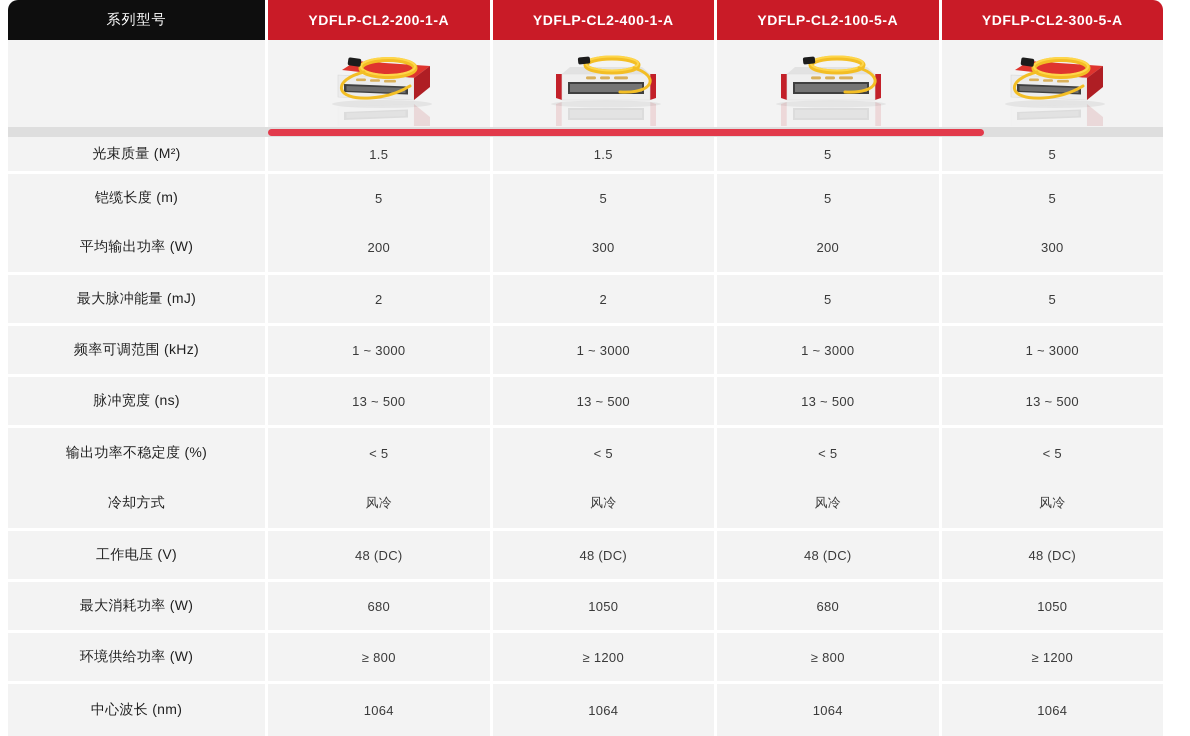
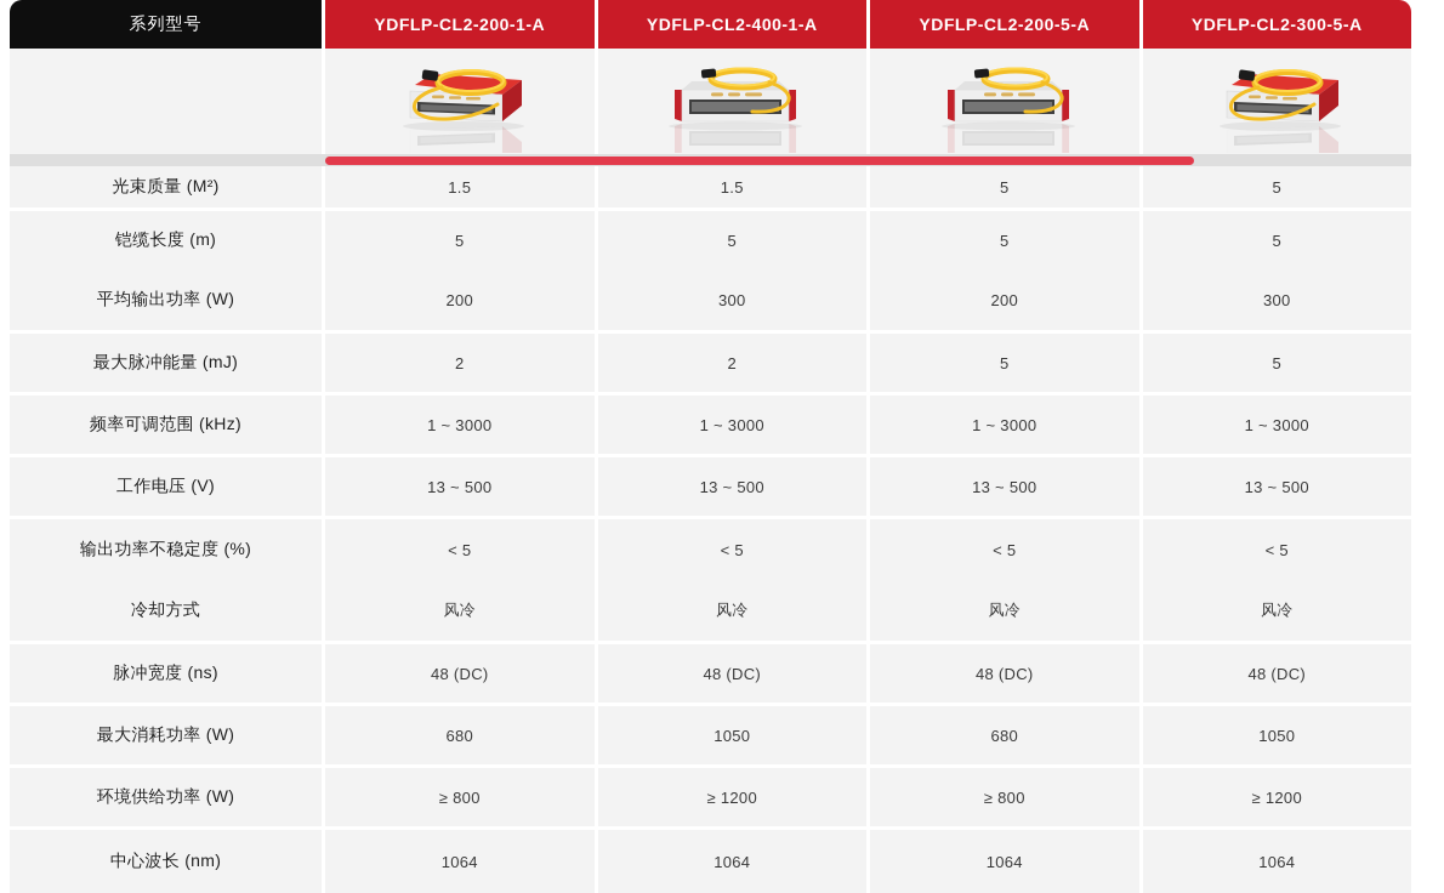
  系列型号
  YDFLP-CL2-200-1-A
  YDFLP-CL2-400-1-A
- YDFLP-CL2-100-5-A
+ YDFLP-CL2-200-5-A
  YDFLP-CL2-300-5-A
  光束质量 (M²)
  1.5
  1.5
  5
  5
  铠缆长度 (m)
  平均输出功率 (W)
  5
  200
  5
  300
  5
  200
  5
  300
  最大脉冲能量 (mJ)
  2
  2
  5
  5
  频率可调范围 (kHz)
  1 ~ 3000
  1 ~ 3000
  1 ~ 3000
  1 ~ 3000
- 脉冲宽度 (ns)
+ 工作电压 (V)
  13 ~ 500
  13 ~ 500
  13 ~ 500
  13 ~ 500
  输出功率不稳定度 (%)
  冷却方式
  < 5
  风冷
  < 5
  风冷
  < 5
  风冷
  < 5
  风冷
- 工作电压 (V)
+ 脉冲宽度 (ns)
  48 (DC)
  48 (DC)
  48 (DC)
  48 (DC)
  最大消耗功率 (W)
  680
  1050
  680
  1050
  环境供给功率 (W)
  ≥ 800
  ≥ 1200
  ≥ 800
  ≥ 1200
  中心波长 (nm)
  1064
  1064
  1064
  1064
